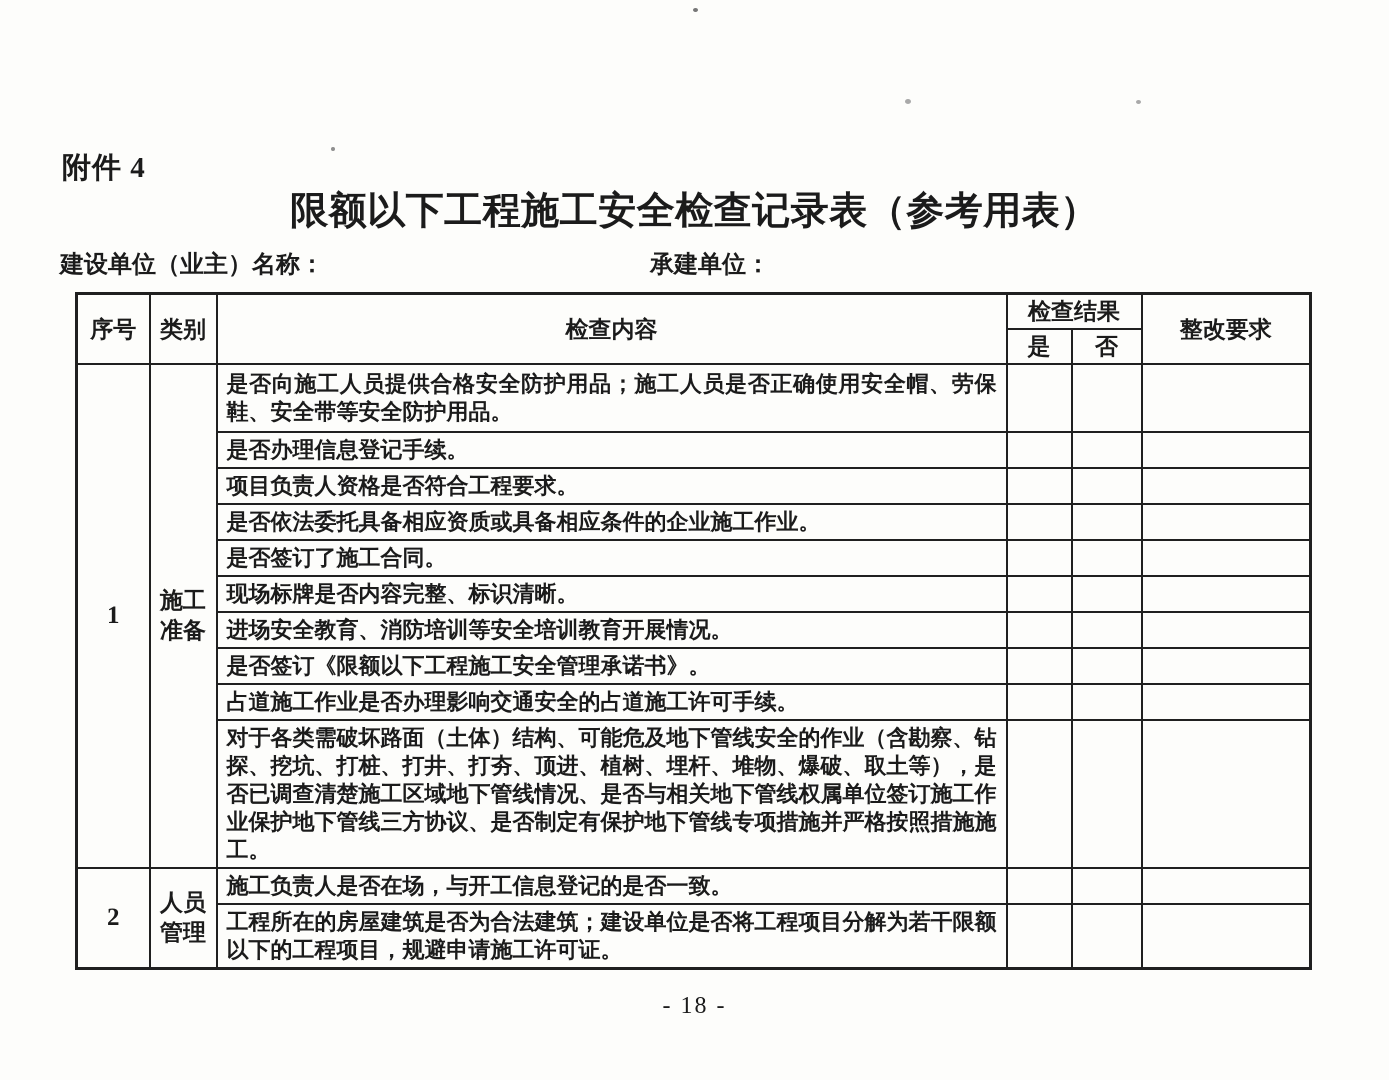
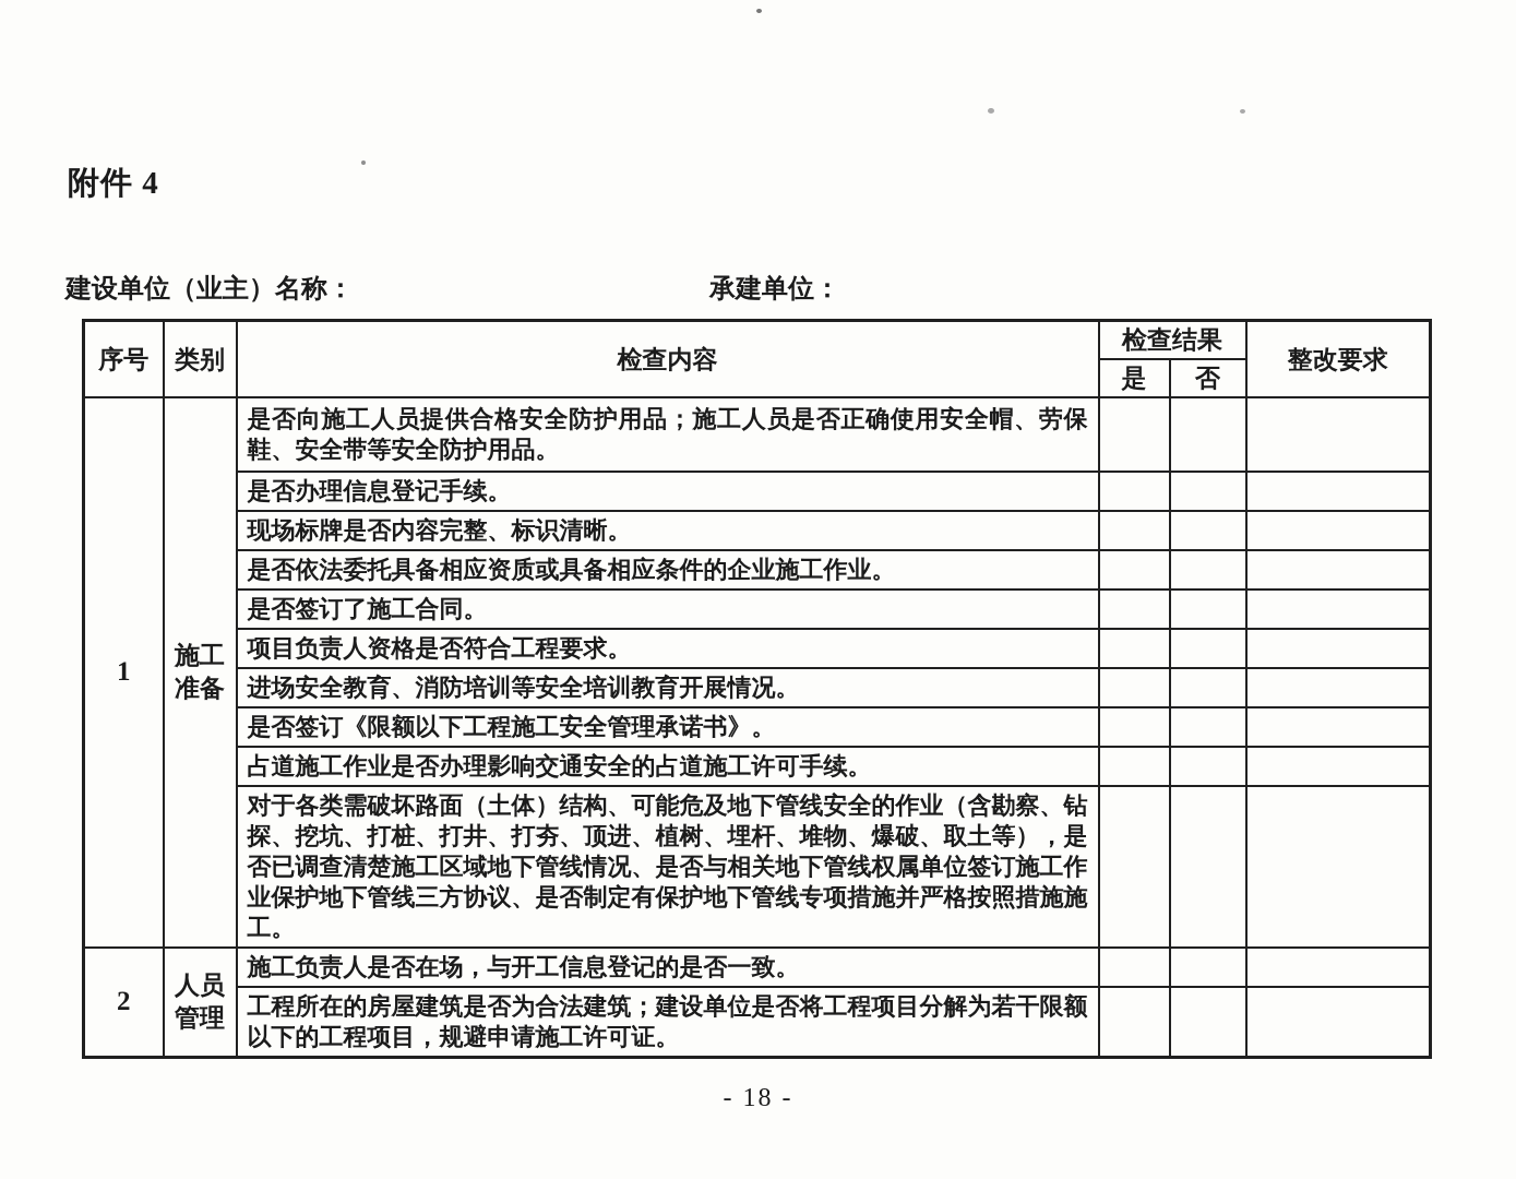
  附件 4
- 限额以下工程施工安全检查记录表（参考用表）
  建设单位（业主）名称：
  承建单位：
  序号	类别	检查内容	检查结果	整改要求
  是	否
  1	施工准备	是否向施工人员提供合格安全防护用品；施工人员是否正确使用安全帽、劳保鞋、安全带等安全防护用品。
  是否办理信息登记手续。
- 项目负责人资格是否符合工程要求。
+ 现场标牌是否内容完整、标识清晰。
  是否依法委托具备相应资质或具备相应条件的企业施工作业。
  是否签订了施工合同。
- 现场标牌是否内容完整、标识清晰。
+ 项目负责人资格是否符合工程要求。
  进场安全教育、消防培训等安全培训教育开展情况。
  是否签订《限额以下工程施工安全管理承诺书》。
  占道施工作业是否办理影响交通安全的占道施工许可手续。
  对于各类需破坏路面（土体）结构、可能危及地下管线安全的作业（含勘察、钻探、挖坑、打桩、打井、打夯、顶进、植树、埋杆、堆物、爆破、取土等），是否已调查清楚施工区域地下管线情况、是否与相关地下管线权属单位签订施工作业保护地下管线三方协议、是否制定有保护地下管线专项措施并严格按照措施施工。
  2	人员管理	施工负责人是否在场，与开工信息登记的是否一致。
  工程所在的房屋建筑是否为合法建筑；建设单位是否将工程项目分解为若干限额以下的工程项目，规避申请施工许可证。
  - 18 -
